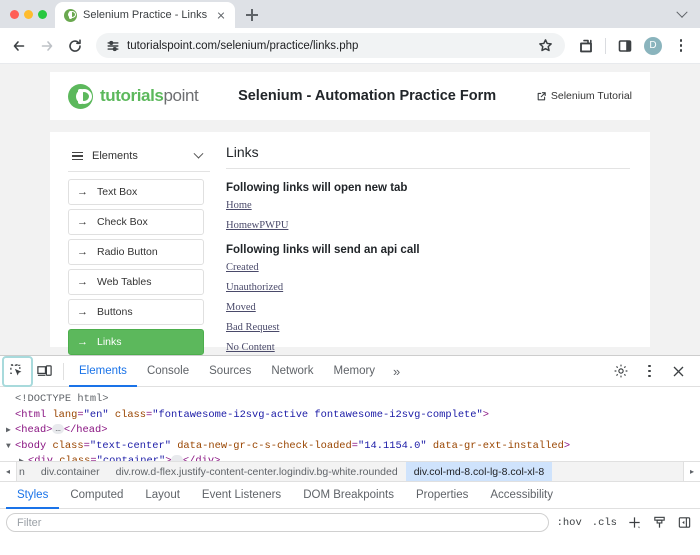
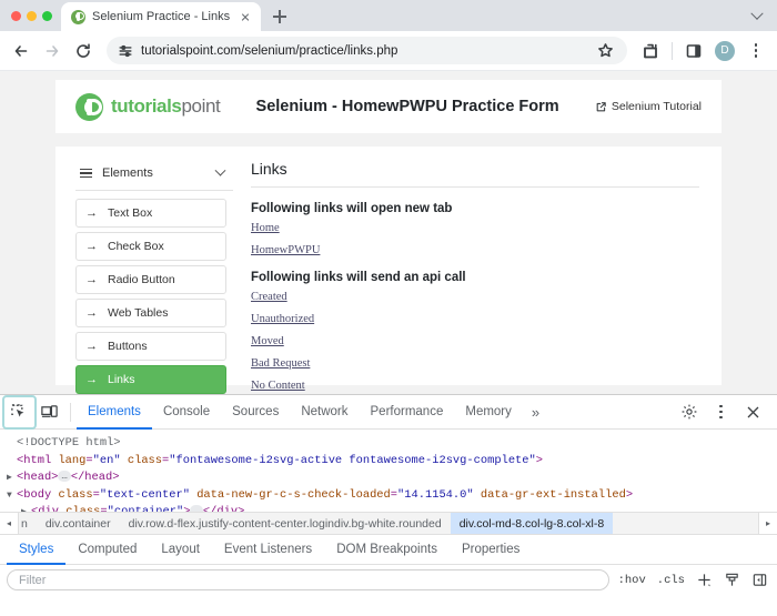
  Selenium Practice - Links
  tutorialspoint.com/selenium/practice/links.php
  D
  tutorialspoint
- Selenium - Automation Practice Form
+ Selenium - HomewPWPU Practice Form
  Selenium Tutorial
  Elements
  →
  Text Box
  →
  Check Box
  →
  Radio Button
  →
  Web Tables
  →
  Buttons
  →
  Links
  Links
  Following links will open new tab
  Home
  HomewPWPU
  Following links will send an api call
  Created
  Unauthorized
  Moved
  Bad Request
  No Content
  Elements
  Console
  Sources
  Network
+ Performance
  Memory
  »
  <!DOCTYPE html>
  <html lang="en" class="fontawesome-i2svg-active fontawesome-i2svg-complete">
  ▶ <head> … </head>
  ▼ <body class="text-center" data-new-gr-c-s-check-loaded="14.1154.0" data-gr-ext-installed>
  ◂
  n
  div.container
  div.row.d-flex.justify-content-center.logindiv.bg-white.rounded
  div.col-md-8.col-lg-8.col-xl-8
  ▸
  Styles
  Computed
  Layout
  Event Listeners
  DOM Breakpoints
  Properties
- Accessibility
  Filter
  :hov
  .cls
